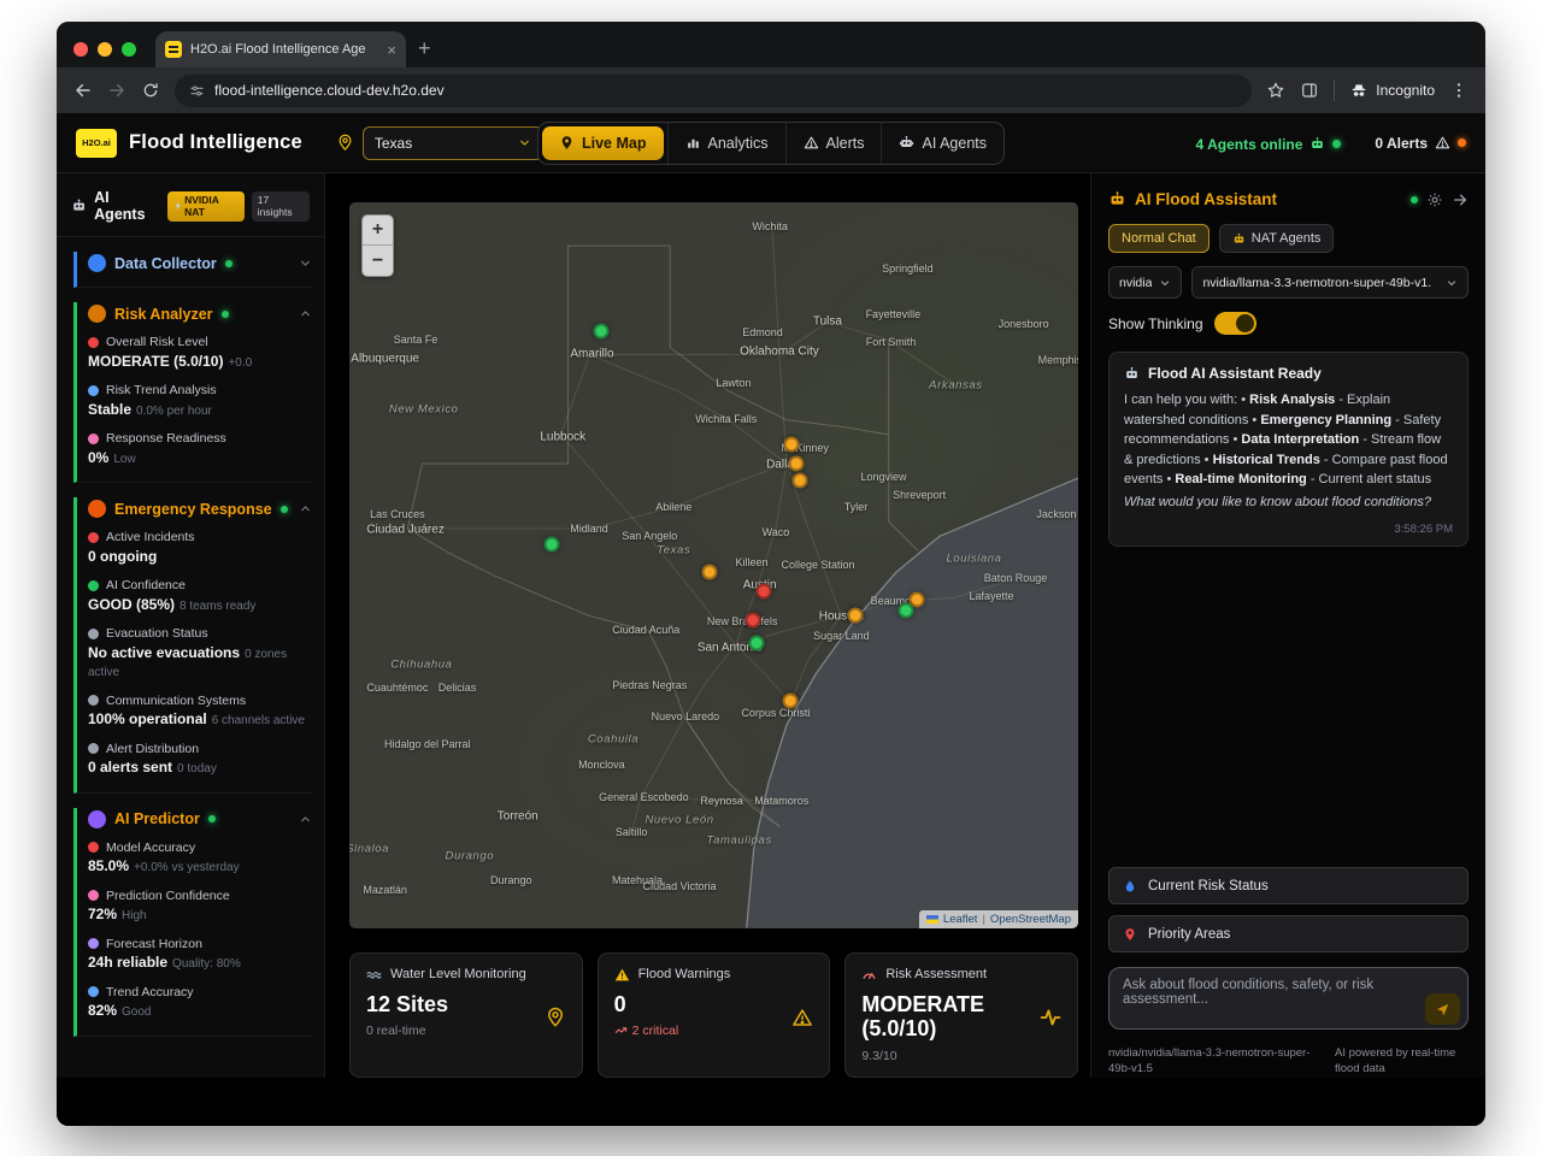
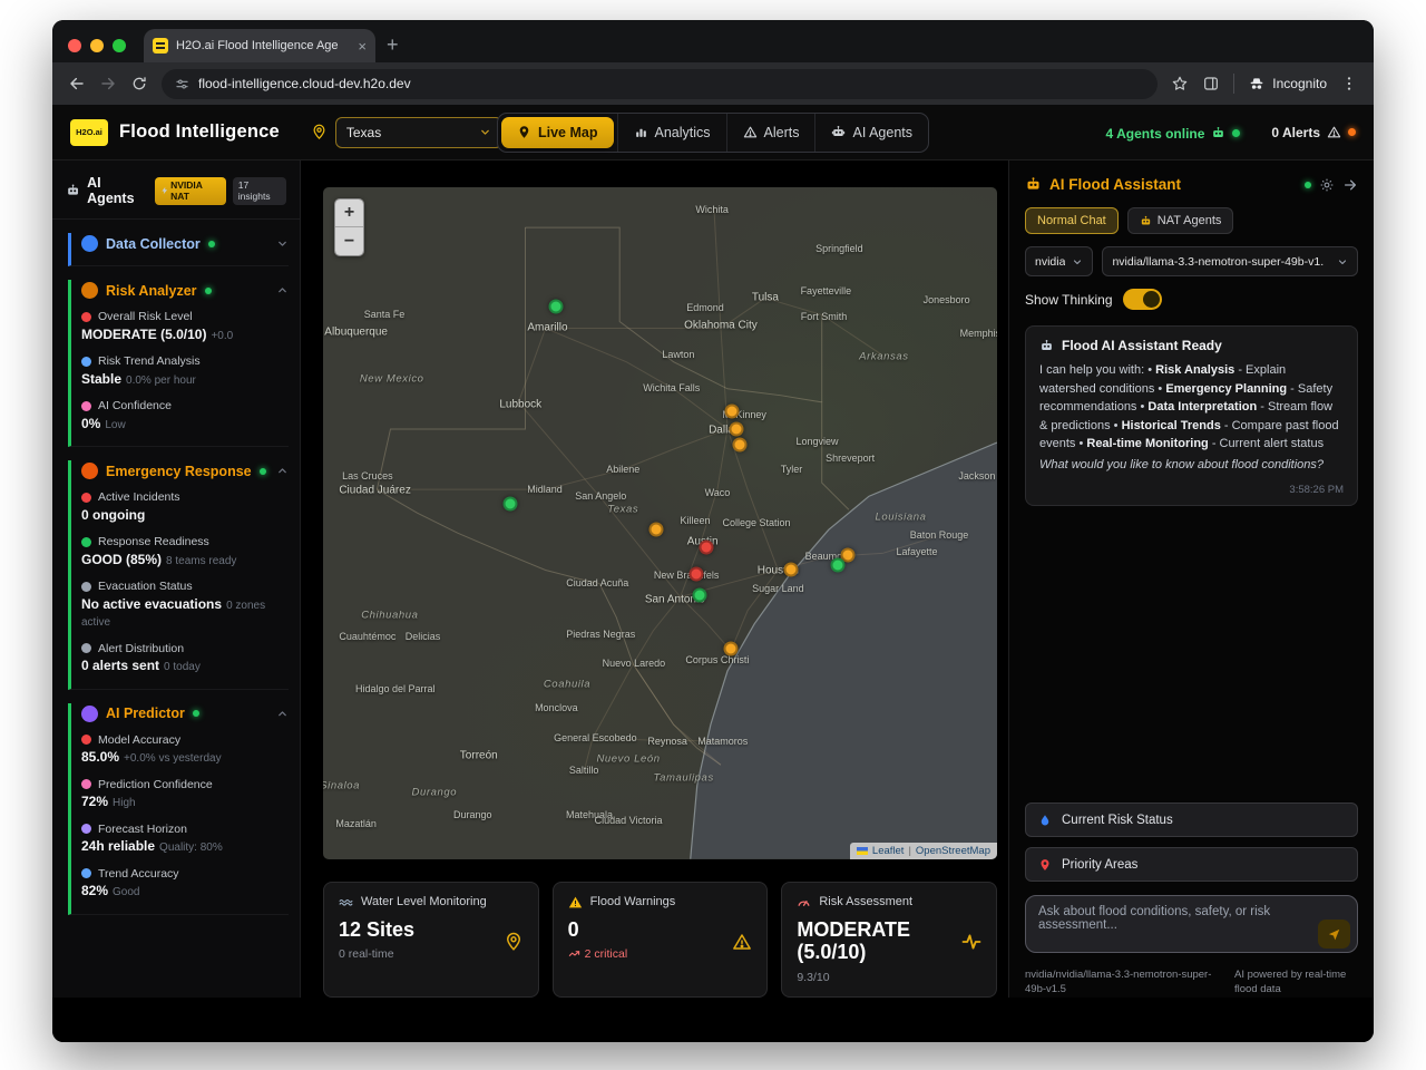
  H2O.ai Flood Intelligence Age
  ×
  +
  flood-intelligence.cloud-dev.h2o.dev
  Incognito
  H2O.ai
  Flood Intelligence
  Texas
  Live Map
  Analytics
  Alerts
  AI Agents
  4 Agents online
  0 Alerts
  AI Agents
  NVIDIA NAT
  17 insights
  Data Collector
  Risk Analyzer
  Overall Risk Level
  MODERATE (5.0/10) +0.0
  Risk Trend Analysis
  Stable 0.0% per hour
- Response Readiness
+ AI Confidence
  0% Low
  Emergency Response
  Active Incidents
  0 ongoing
- AI Confidence
+ Response Readiness
  GOOD (85%) 8 teams ready
  Evacuation Status
  No active evacuations 0 zones active
- Communication Systems
- 100% operational 6 channels active
  Alert Distribution
  0 alerts sent 0 today
  AI Predictor
  Model Accuracy
  85.0% +0.0% vs yesterday
  Prediction Confidence
  72% High
  Forecast Horizon
  24h reliable Quality: 80%
  Trend Accuracy
  82% Good
  +
  −
  Leaflet
  |
  OpenStreetMap
  Wichita
  Springfield
  Tulsa
  Fayetteville
  Jonesboro
  Edmond
  Oklahoma City
  Fort Smith
  Memphi
  Santa Fe
  Albuquerque
  Amarillo
  Lawton
  Arkansas
  Wichita Falls
  New Mexico
  Lubbock
  Kinney
  Longview
  Shreveport
  Tyler
  Jackson
  Abilene
  Midland
  San Angelo
  Waco
  Texas
  Las Cruces
  Ciudad Juárez
  Killeen
  College Station
  Louisiana
  Baton Rouge
  Lafayette
  New Brfels
  Sugar Land
  San Anto
  Ciudad Acuña
  Chihuahua
  Piedras Negras
  Delicias
  Cuauhtémoc
  Nuevo Laredo
  Corpus Christi
  Hidalgo del Parral
  Coahuila
  Monclova
  General Escobedo
  Reynosa
  Matamoros
  Torreón
  Nuevo León
  Saltillo
  Tamaulipas
  Sinaloa
  Durango
  Durango
  Matehuala
  Ciudad Victoria
  Mazatlán
  Water Level Monitoring
  12 Sites
  0 real-time
  Flood Warnings
  0
  2 critical
  Risk Assessment
  MODERATE (5.0/10)
  9.3/10
  AI Flood Assistant
  Normal Chat
  NAT Agents
  nvidia
  nvidia/llama-3.3-nemotron-super-49b-v1.
  Show Thinking
  Flood AI Assistant Ready
  I can help you with: • Risk Analysis - Explain watershed conditions • Emergency Planning - Safety recommendations • Data Interpretation - Stream flow & predictions • Historical Trends - Compare past flood events • Real-time Monitoring - Current alert status
  What would you like to know about flood conditions?
  3:58:26 PM
  Current Risk Status
  Priority Areas
  nvidia/nvidia/llama-3.3-nemotron-super-49b-v1.5
  AI powered by real-time flood data
